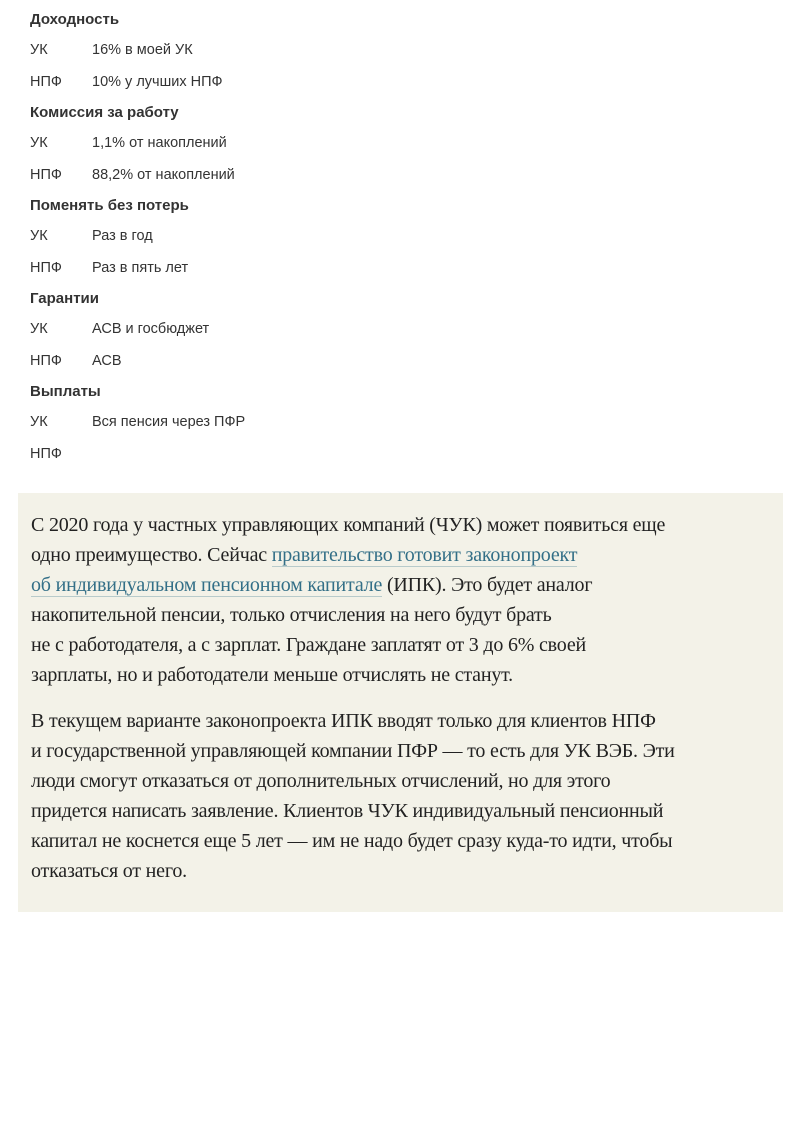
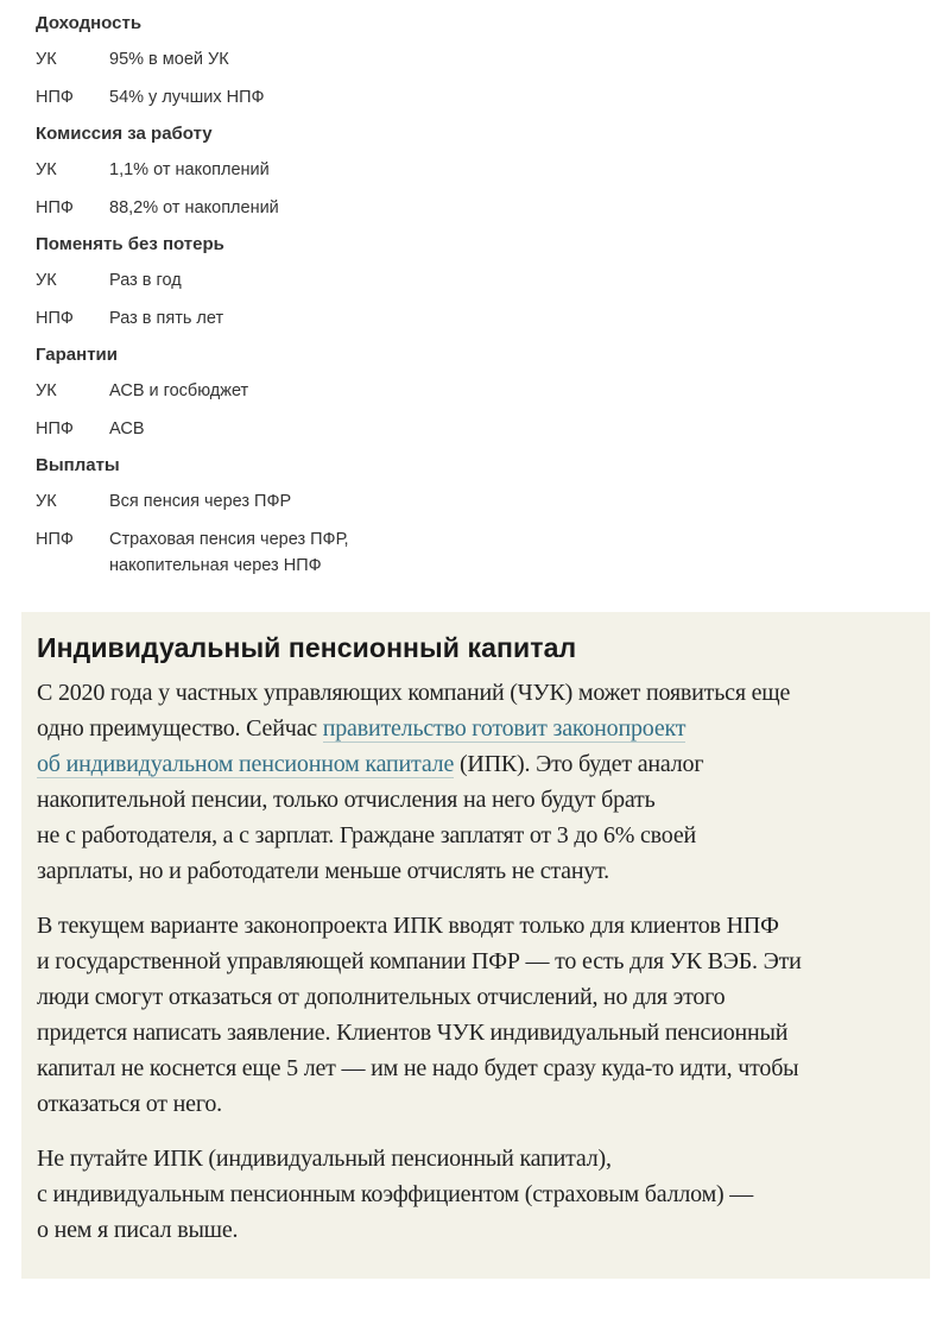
  Доходность
  УК
- 16% в моей УК
+ 95% в моей УК
  НПФ
- 10% у лучших НПФ
+ 54% у лучших НПФ
  Комиссия за работу
  УК
  1,1% от накоплений
  НПФ
  88,2% от накоплений
  Поменять без потерь
  УК
  Раз в год
  НПФ
  Раз в пять лет
  Гарантии
  УК
  АСВ и госбюджет
  НПФ
  АСВ
  Выплаты
  УК
  Вся пенсия через ПФР
  НПФ
+ Страховая пенсия через ПФР,
+ накопительная через НПФ
+ Индивидуальный пенсионный капитал
  С 2020 года у частных управляющих компаний (ЧУК) может появиться еще
  одно преимущество. Сейчас правительство готовит законопроект
  об индивидуальном пенсионном капитале (ИПК). Это будет аналог
  накопительной пенсии, только отчисления на него будут брать
  не с работодателя, а с зарплат. Граждане заплатят от 3 до 6% своей
  зарплаты, но и работодатели меньше отчислять не станут.
  В текущем варианте законопроекта ИПК вводят только для клиентов НПФ
  и государственной управляющей компании ПФР — то есть для УК ВЭБ. Эти
  люди смогут отказаться от дополнительных отчислений, но для этого
  придется написать заявление. Клиентов ЧУК индивидуальный пенсионный
  капитал не коснется еще 5 лет — им не надо будет сразу куда-то идти, чтобы
  отказаться от него.
+ Не путайте ИПК (индивидуальный пенсионный капитал),
+ с индивидуальным пенсионным коэффициентом (страховым баллом) —
+ о нем я писал выше.
